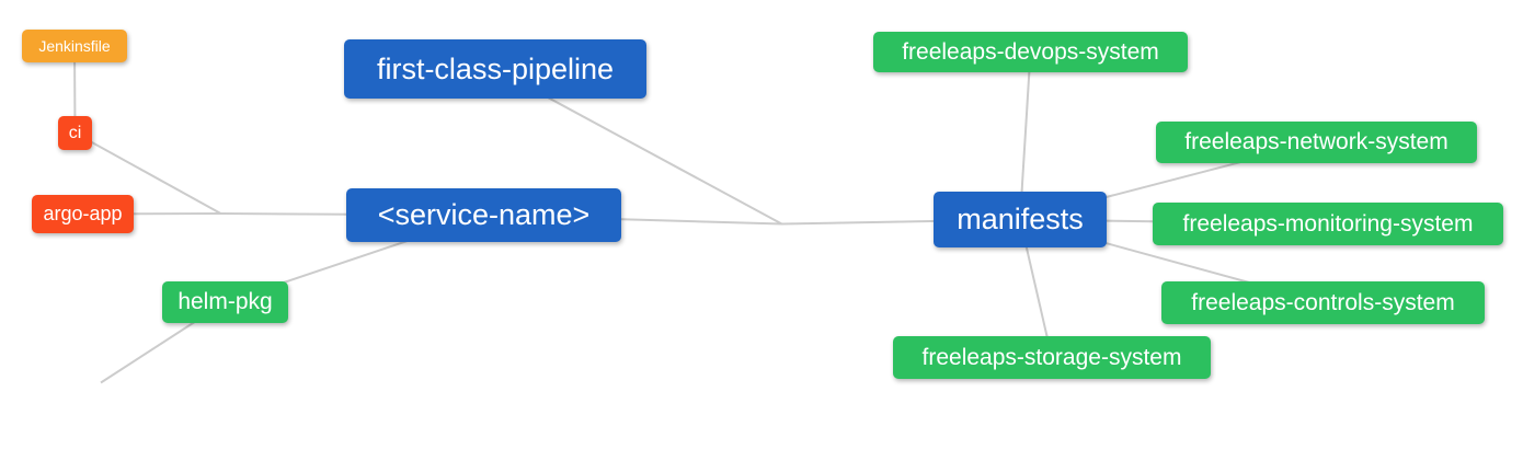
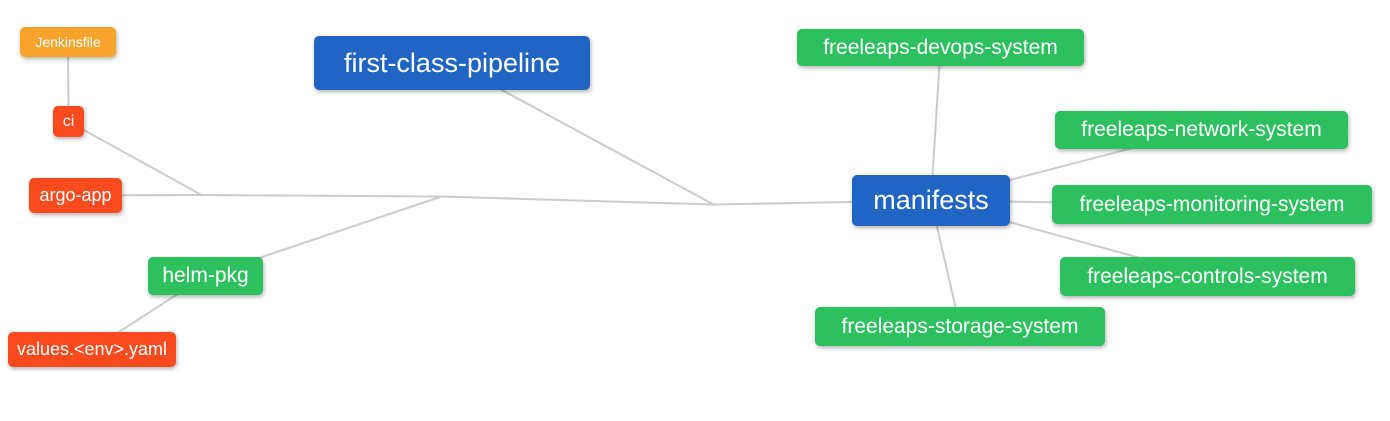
  first-class-pipeline
- <service-name>
  manifests
  helm-pkg
  ci
  argo-app
+ values.<env>.yaml
  Jenkinsfile
  freeleaps-devops-system
  freeleaps-network-system
  freeleaps-monitoring-system
  freeleaps-controls-system
  freeleaps-storage-system
